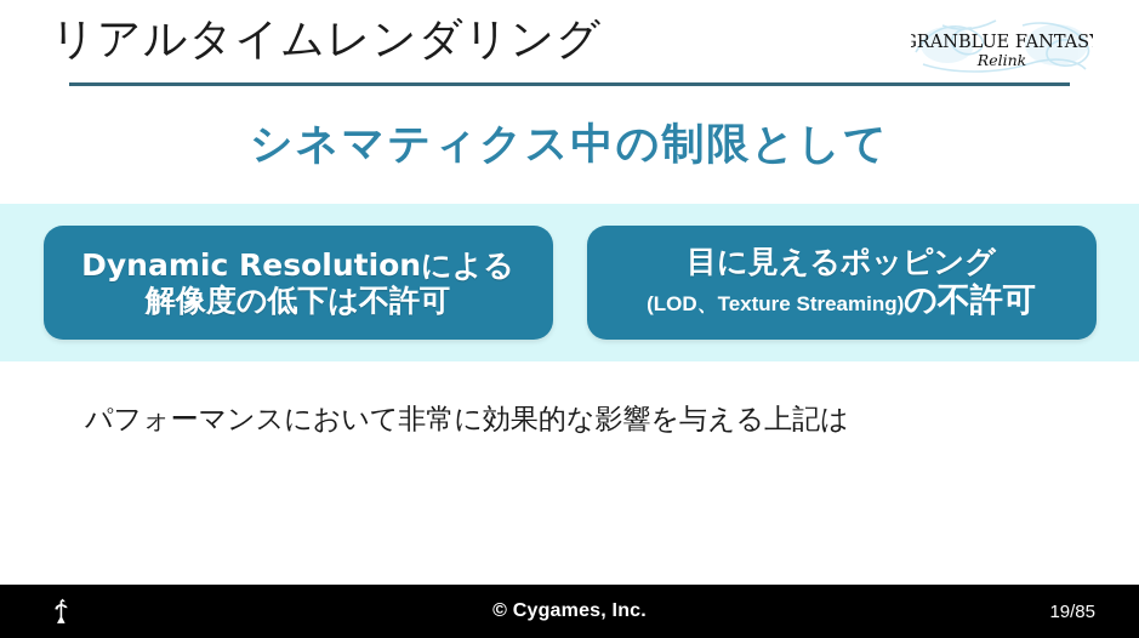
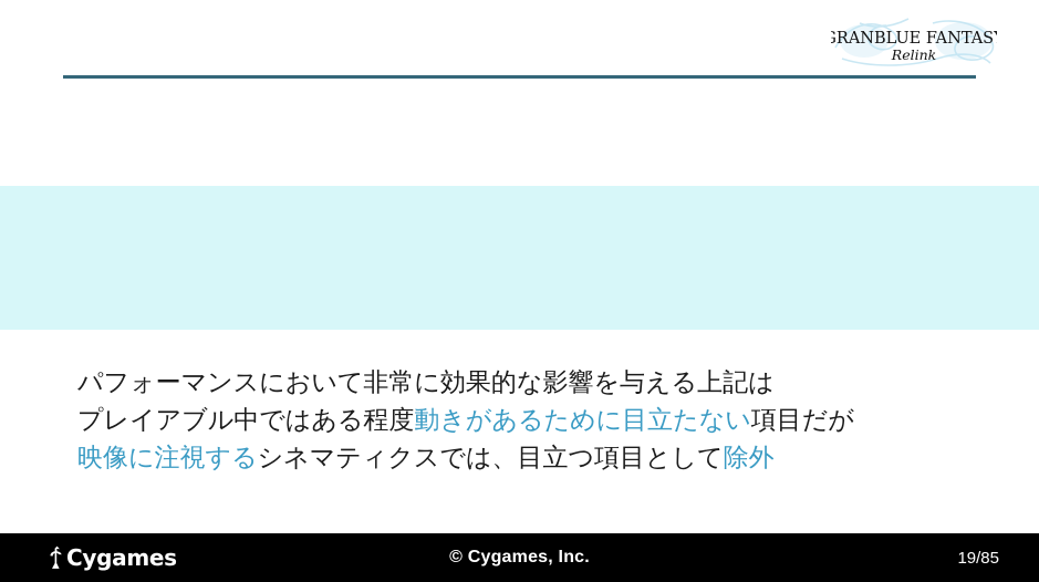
- リアルタイムレンダリング
  GRANBLUE FANTAS
  Relink
- シネマティクス中の制限として
- Dynamic Resolutionによる
- 解像度の低下は不許可
- 目に見えるポッピング
- (LOD、Texture Streaming)
- の不許可
  パフォーマンスにおいて非常に効果的な影響を与える上記は
+ プレイアブル中ではある程度動きがあるために目立たない項目だが
+ 映像に注視するシネマティクスでは、目立つ項目として除外
+ Cygames
  © Cygames, Inc.
  19/85
